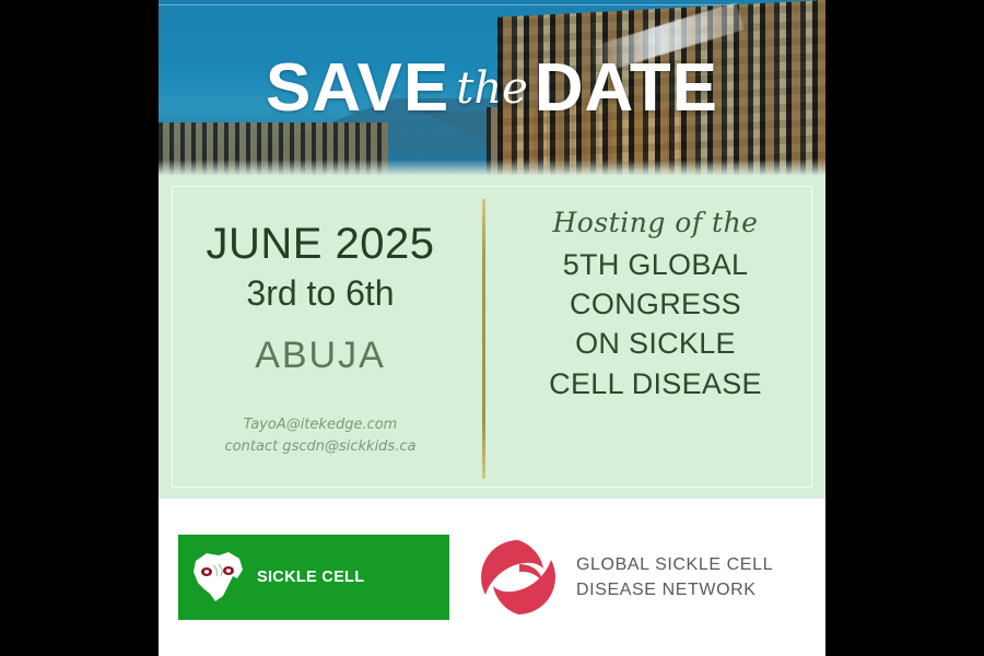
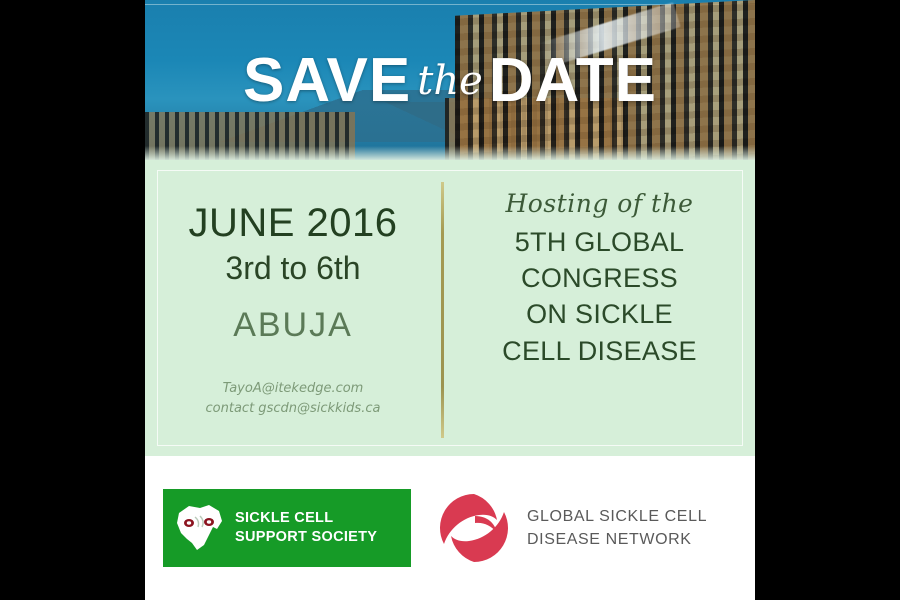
  SAVE the DATE
- JUNE 2025
+ JUNE 2016
  3rd to 6th
  ABUJA
  TayoA@itekedge.com
  contact gscdn@sickkids.ca
  Hosting of the
  5TH GLOBAL
  CONGRESS
  ON SICKLE
  CELL DISEASE
  SICKLE CELL
+ SUPPORT SOCIETY
  GLOBAL SICKLE CELL
  DISEASE NETWORK
